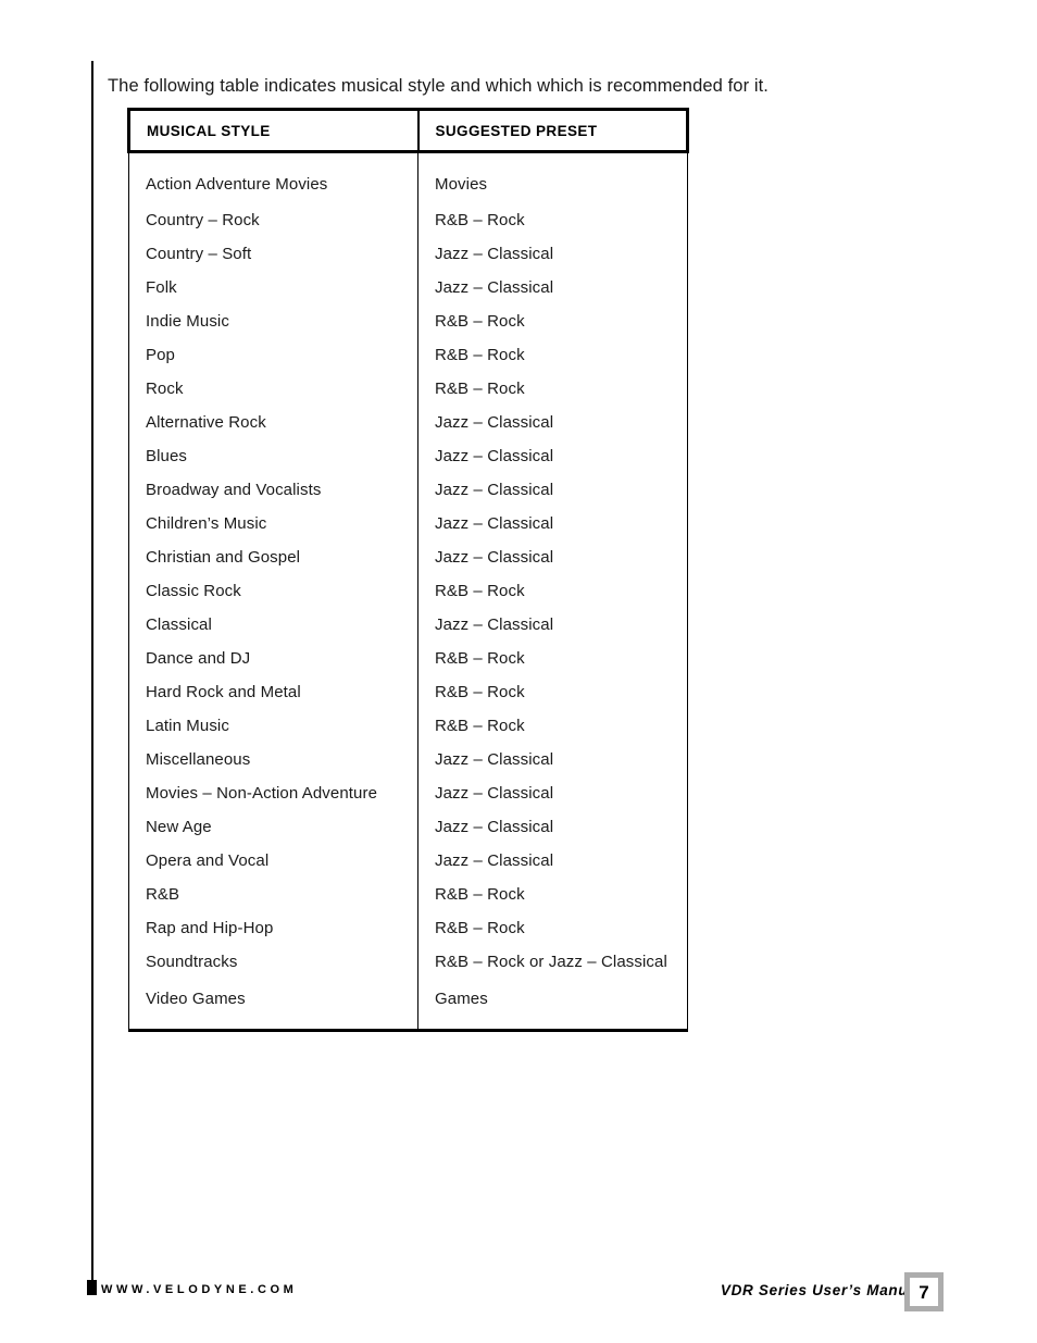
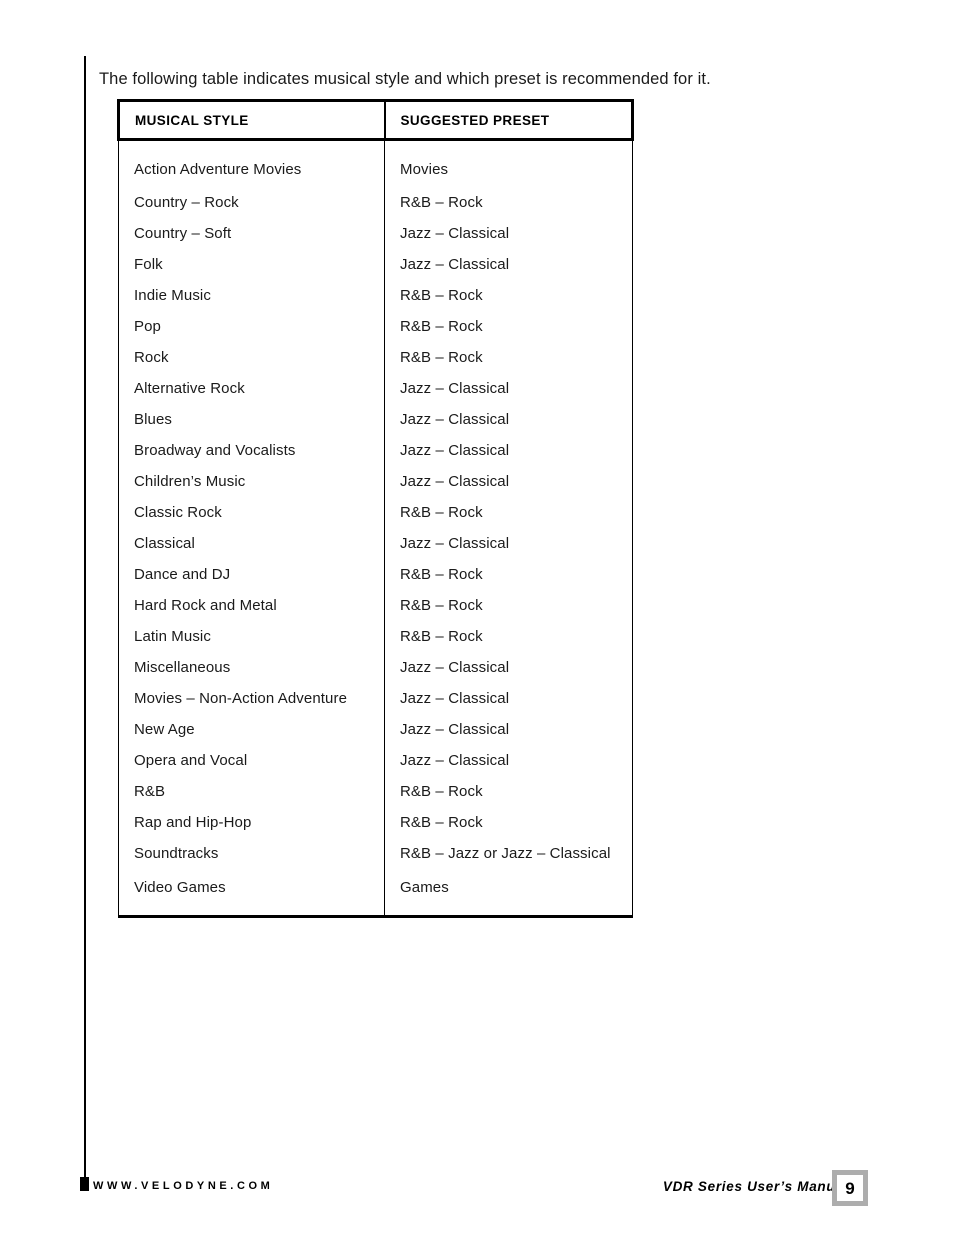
- The following table indicates musical style and which which is recommended for it.
+ The following table indicates musical style and which preset is recommended for it.
  MUSICAL STYLE	SUGGESTED PRESET
  Action Adventure Movies	Movies
  Country – Rock	R&B – Rock
  Country – Soft	Jazz – Classical
  Folk	Jazz – Classical
  Indie Music	R&B – Rock
  Pop	R&B – Rock
  Rock	R&B – Rock
  Alternative Rock	Jazz – Classical
  Blues	Jazz – Classical
  Broadway and Vocalists	Jazz – Classical
  Children’s Music	Jazz – Classical
- Christian and Gospel	Jazz – Classical
  Classic Rock	R&B – Rock
  Classical	Jazz – Classical
  Dance and DJ	R&B – Rock
  Hard Rock and Metal	R&B – Rock
  Latin Music	R&B – Rock
  Miscellaneous	Jazz – Classical
  Movies – Non-Action Adventure	Jazz – Classical
  New Age	Jazz – Classical
  Opera and Vocal	Jazz – Classical
  R&B	R&B – Rock
  Rap and Hip-Hop	R&B – Rock
- Soundtracks	R&B – Rock or Jazz – Classical
+ Soundtracks	R&B – Jazz or Jazz – Classical
  Video Games	Games
  WWW.VELODYNE.COM
  VDR Series User’s Manu
- 7
+ 9
